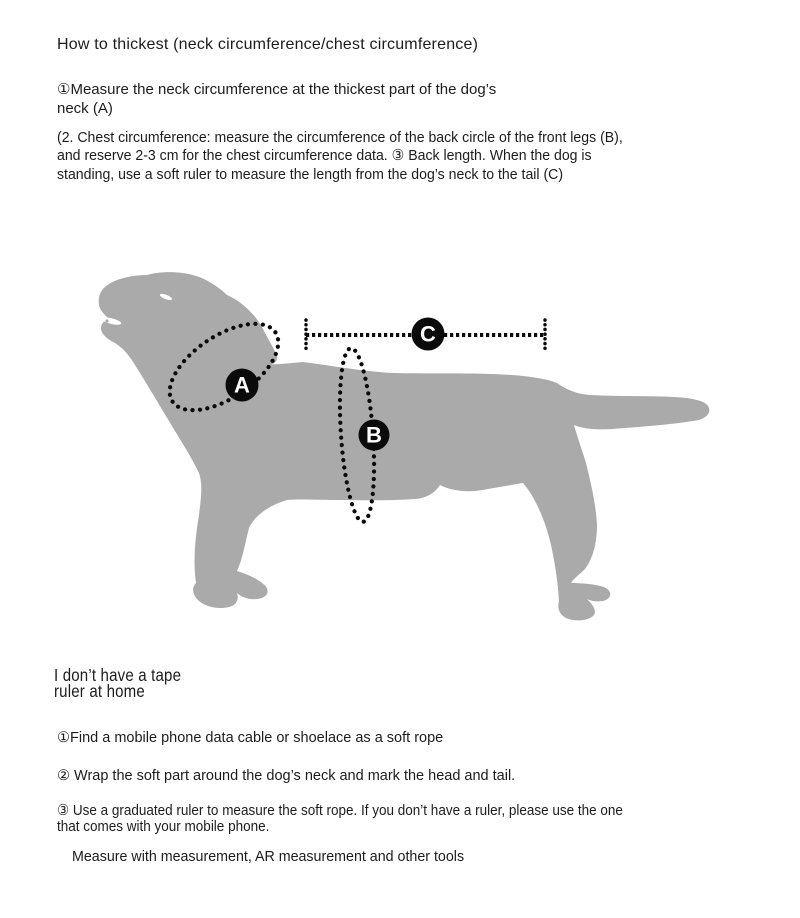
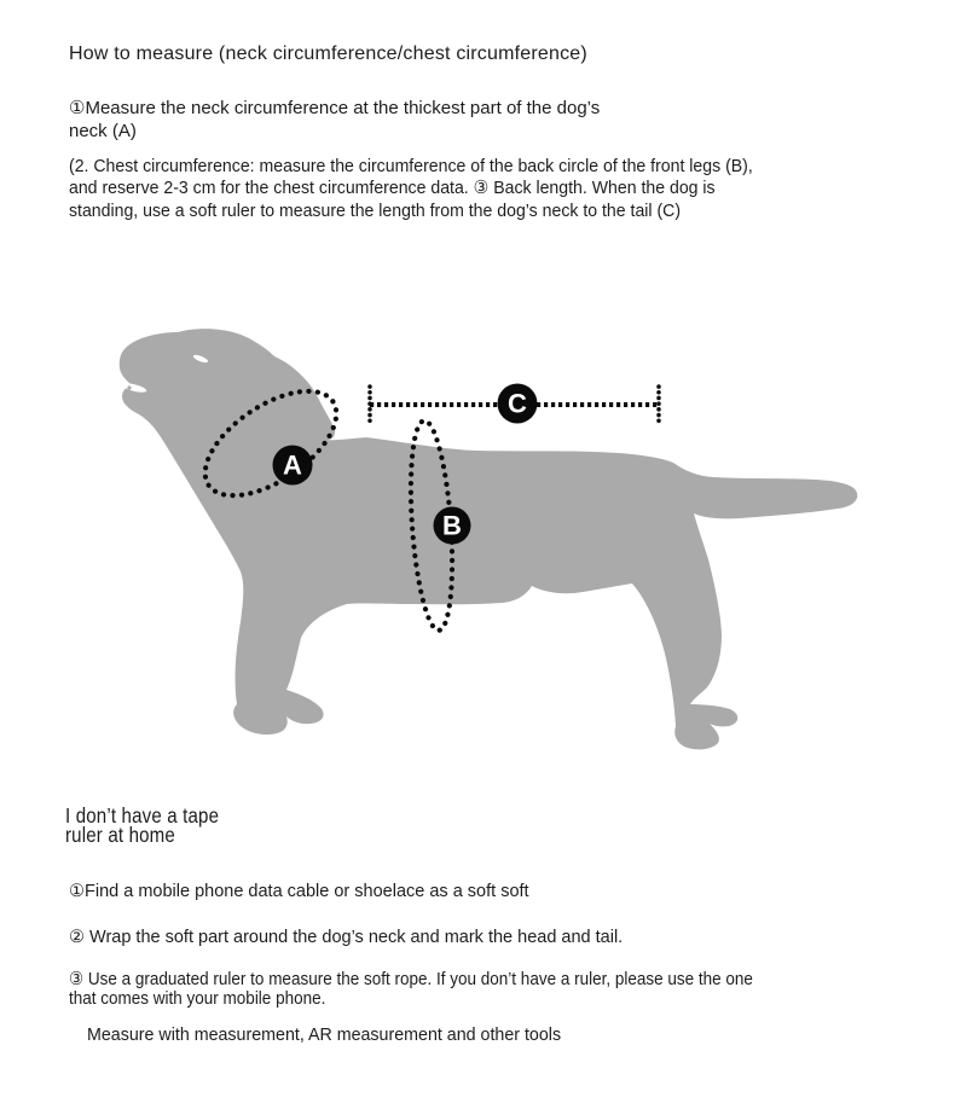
- How to thickest (neck circumference/chest circumference)
+ How to measure (neck circumference/chest circumference)
  ①Measure the neck circumference at the thickest part of the dog’s
  neck (A)
  (2. Chest circumference: measure the circumference of the back circle of the front legs (B),
  and reserve 2-3 cm for the chest circumference data. ③ Back length. When the dog is
  standing, use a soft ruler to measure the length from the dog’s neck to the tail (C)
  A
  B
  C
  I don’t have a tape
  ruler at home
- ①Find a mobile phone data cable or shoelace as a soft rope
+ ①Find a mobile phone data cable or shoelace as a soft soft
  ② Wrap the soft part around the dog’s neck and mark the head and tail.
  ③ Use a graduated ruler to measure the soft rope. If you don’t have a ruler, please use the one
  that comes with your mobile phone.
  Measure with measurement, AR measurement and other tools
